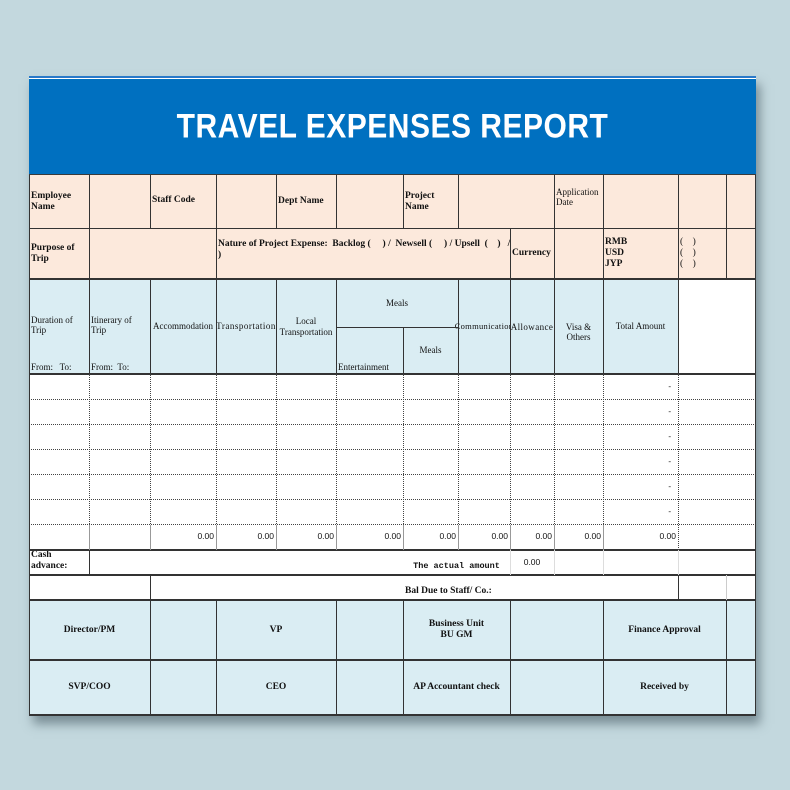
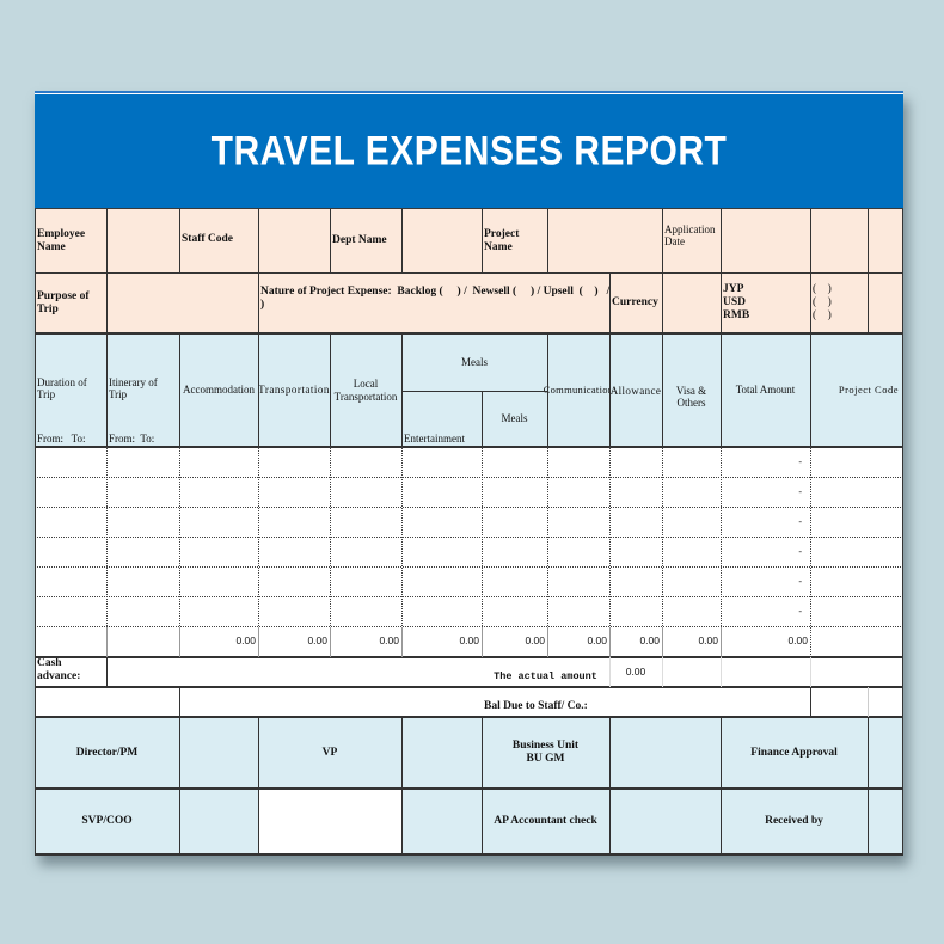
  TRAVEL EXPENSES REPORT
  Employee Name
  Staff Code
  Dept Name
  Project Name
  Application Date
  Purpose of Trip
  Nature of Project Expense: Backlog ( ) / Newsell ( ) / Upsell ( ) /
  )
  Currency
- RMB
+ JYP
  USD
- JYP
+ RMB
  ( )
  ( )
  ( )
  Duration of Trip
  From: To:
  Itinerary of Trip
  From: To:
  Accommodation
  Transportation
  Local Transportation
  Meals
  Entertainment
  Meals
  ommunicatio
  Allowance
  Visa & Others
  Total Amount
+ Project Code
  -
  -
  -
  -
  -
  -
  0.00
  0.00
  0.00
  0.00
  0.00
  0.00
  0.00
  0.00
  0.00
  Cash advance:
  The actual amount
  0.00
  Bal Due to Staff/ Co.:
  Director/PM
  VP
  Business Unit
  BU GM
  Finance Approval
  SVP/COO
- CEO
  AP Accountant check
  Received by
